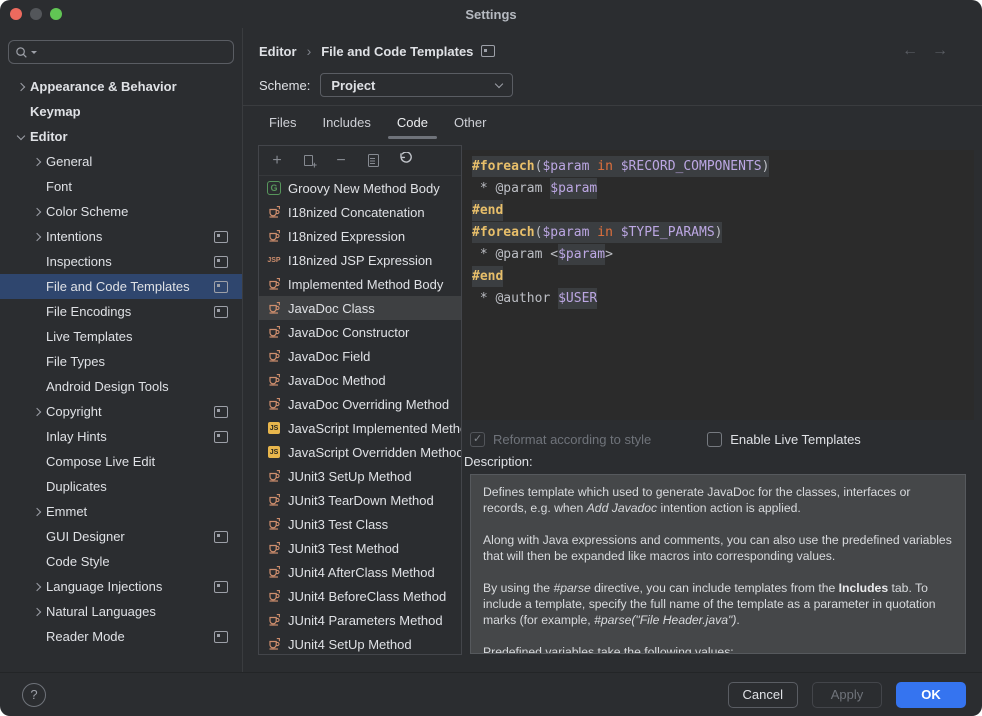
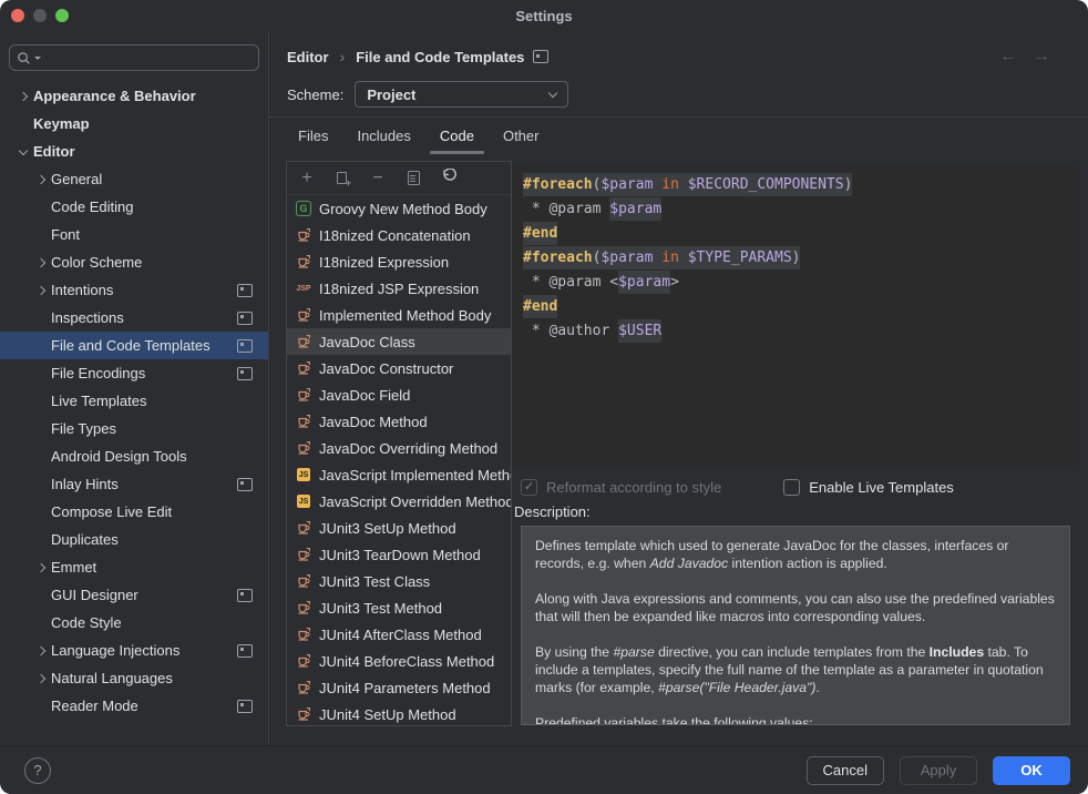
  Settings
  Appearance & Behavior
  Keymap
  Editor
  General
+ Code Editing
  Font
  Color Scheme
  Intentions
  Inspections
  File and Code Templates
  File Encodings
  Live Templates
  File Types
  Android Design Tools
- Copyright
  Inlay Hints
  Compose Live Edit
  Duplicates
  Emmet
  GUI Designer
  Code Style
  Language Injections
  Natural Languages
  Reader Mode
  Editor
  ›
  File and Code Templates
  ←
  →
  Scheme:
  Project
  Files
  Includes
  Code
  Other
  +
  −
  G
  Groovy New Method Body
  I18nized Concatenation
  I18nized Expression
  I18nized JSP Expression
  Implemented Method Body
  JavaDoc Class
  JavaDoc Constructor
  JavaDoc Field
  JavaDoc Method
  JavaDoc Overriding Method
  JavaScript Implemented Meth
  JavaScript Overridden Method
  JUnit3 SetUp Method
  JUnit3 TearDown Method
  JUnit3 Test Class
  JUnit3 Test Method
  JUnit4 AfterClass Method
  JUnit4 BeforeClass Method
  JUnit4 Parameters Method
  JUnit4 SetUp Method
  #foreach($param in $RECORD_COMPONENTS)
  * @param $param
  #end
  #foreach($param in $TYPE_PARAMS)
  * @param <$param>
  #end
  * @author $USER
  Reformat according to style
  Enable Live Templates
  Description:
  Defines template which used to generate JavaDoc for the classes, interfaces or records, e.g. when Add Javadoc intention action is applied.
  Along with Java expressions and comments, you can also use the predefined variables that will then be expanded like macros into corresponding values.
- By using the #parse directive, you can include templates from the Includes tab. To include a template, specify the full name of the template as a parameter in quotation marks (for example, #parse("File Header.java").
+ By using the #parse directive, you can include templates from the Includes tab. To include a templates, specify the full name of the template as a parameter in quotation marks (for example, #parse("File Header.java").
  Predefined variables take the following values:
  ?
  Cancel
  Apply
  OK
